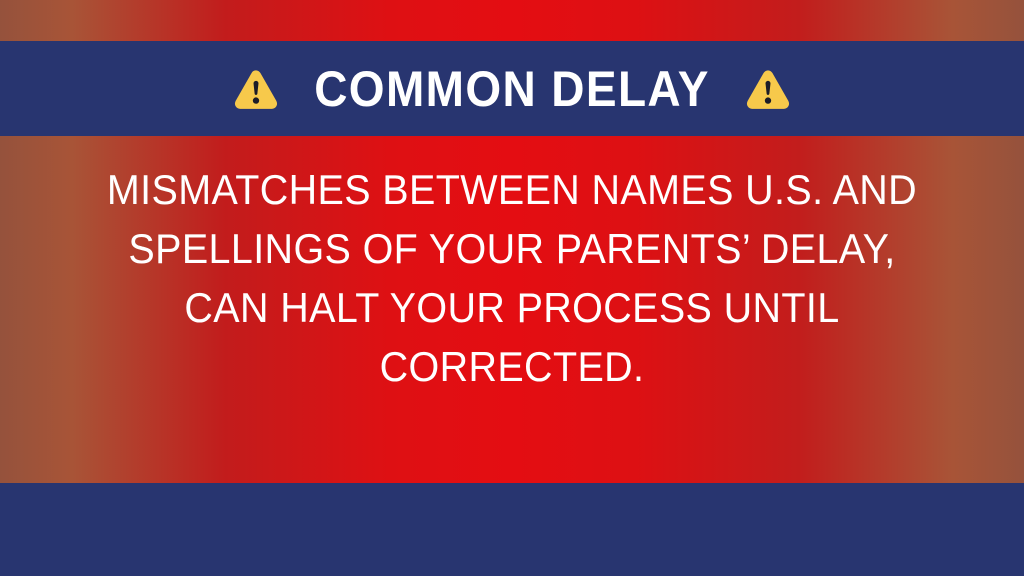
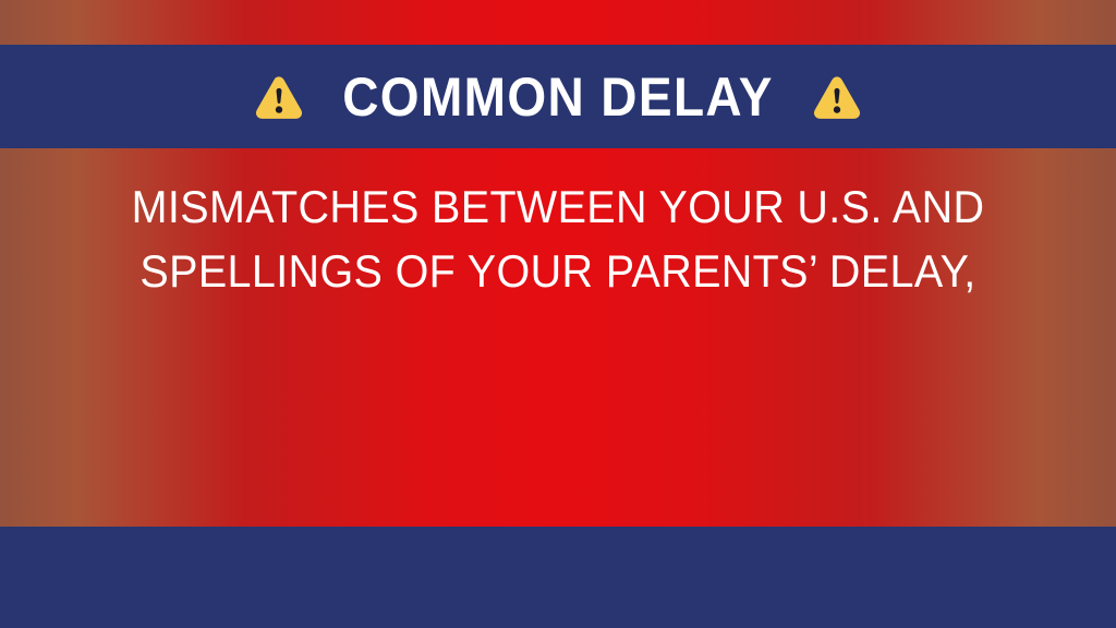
  COMMON DELAY
- MISMATCHES BETWEEN NAMES U.S. AND
+ MISMATCHES BETWEEN YOUR U.S. AND
  SPELLINGS OF YOUR PARENTS’ DELAY,
- CAN HALT YOUR PROCESS UNTIL
- CORRECTED.
